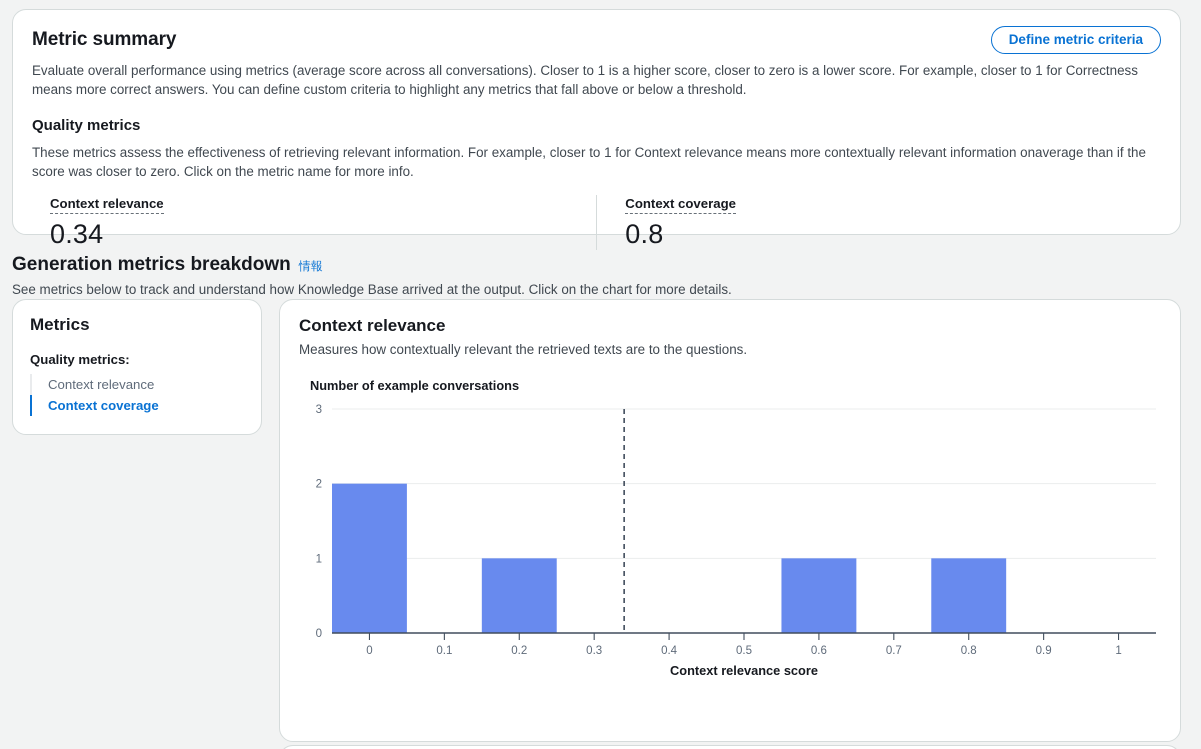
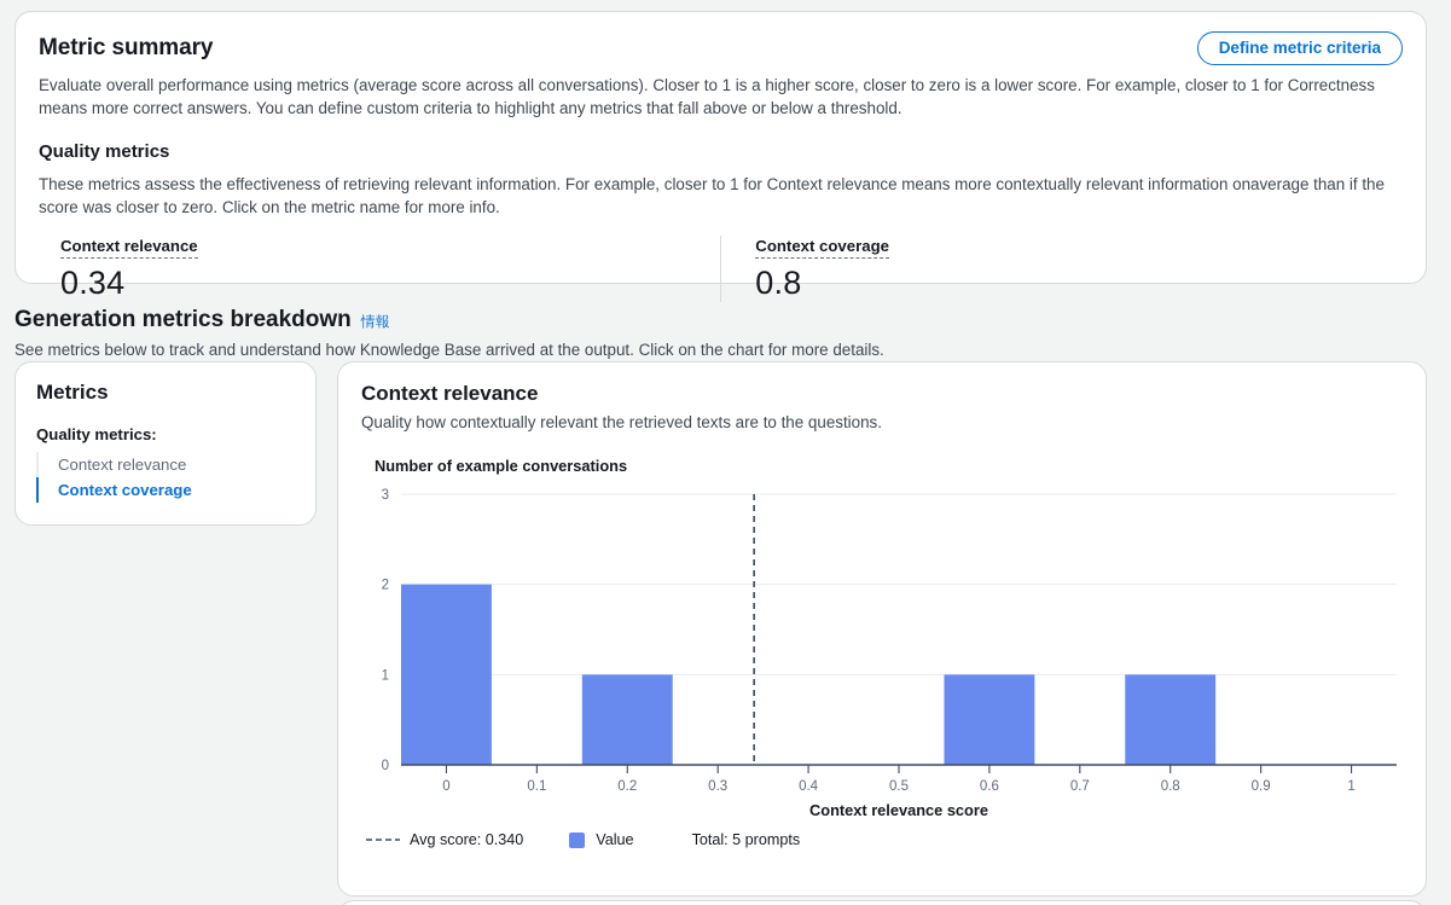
  Metric summary
  Define metric criteria
  Evaluate overall performance using metrics (average score across all conversations). Closer to 1 is a higher score, closer to zero is a lower score. For example, closer to 1 for Correctness means more correct answers. You can define custom criteria to highlight any metrics that fall above or below a threshold.
  Quality metrics
  These metrics assess the effectiveness of retrieving relevant information. For example, closer to 1 for Context relevance means more contextually relevant information onaverage than if the score was closer to zero. Click on the metric name for more info.
  Context relevance
  0.34
  Context coverage
  0.8
  Generation metrics breakdown
  情報
  See metrics below to track and understand how Knowledge Base arrived at the output. Click on the chart for more details.
  Metrics
  Quality metrics:
  Context relevance
  Context coverage
  Context relevance
- Measures how contextually relevant the retrieved texts are to the questions.
+ Quality how contextually relevant the retrieved texts are to the questions.
  Number of example conversations
  0
  1
  2
  3
  0
  0.1
  0.2
  0.3
  0.4
  0.5
  0.6
  0.7
  0.8
  0.9
  1
  Context relevance score
+ Avg score: 0.340
+ Value
+ Total: 5 prompts
